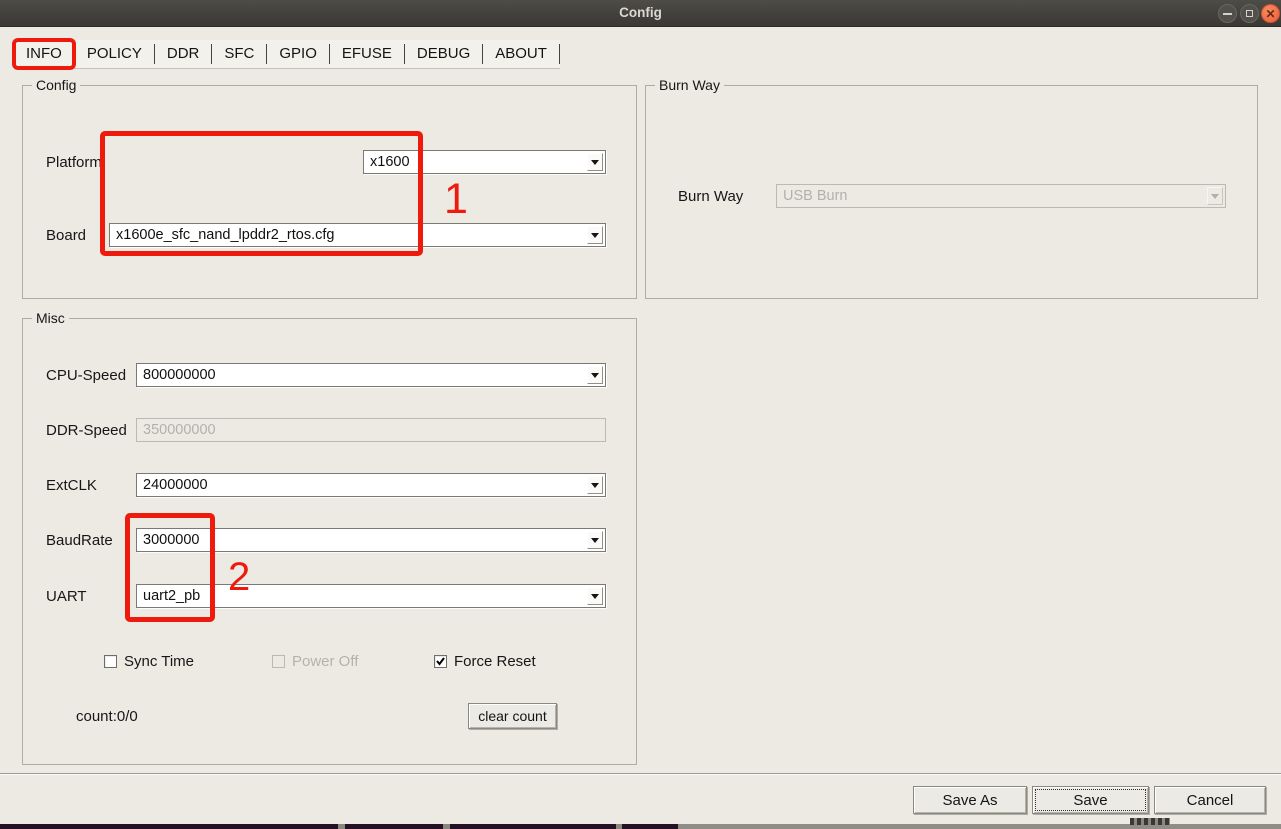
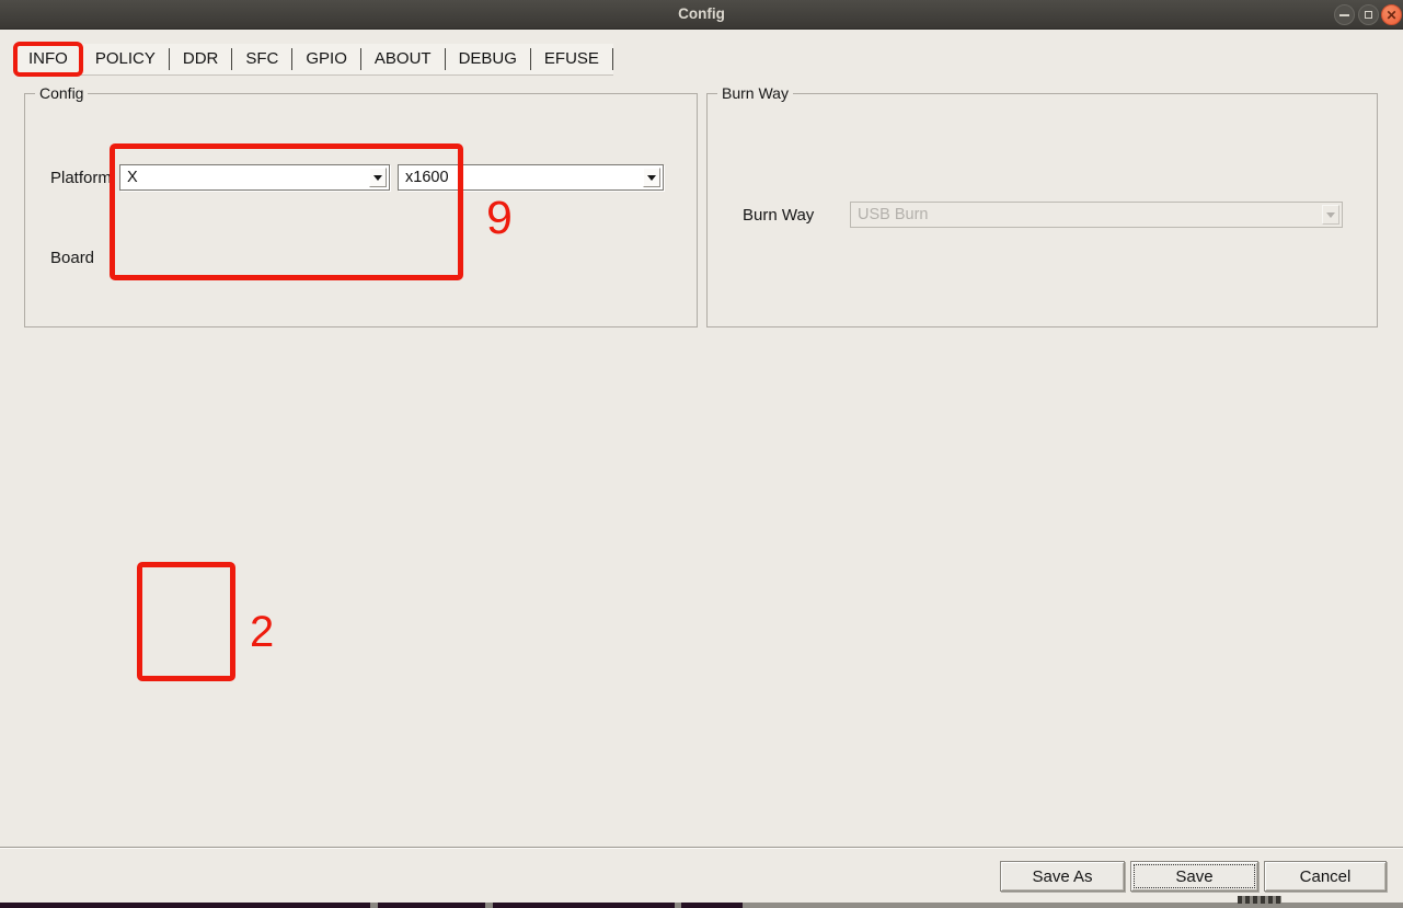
  Config
  ✕
  INFO
  POLICY
  DDR
  SFC
  GPIO
- EFUSE
+ ABOUT
  DEBUG
- ABOUT
+ EFUSE
  Config
  Platform
+ X
  x1600
  Board
- x1600e_sfc_nand_lpddr2_rtos.cfg
  Burn Way
  Burn Way
  USB Burn
- Misc
- CPU-Speed
- 800000000
- DDR-Speed
- 350000000
- ExtCLK
- 24000000
- BaudRate
- 3000000
- UART
- uart2_pb
- Sync Time
- Power Off
- Force Reset
- count:0/0
- clear count
  Save As
  Save
  Cancel
- 1
+ 9
  2
